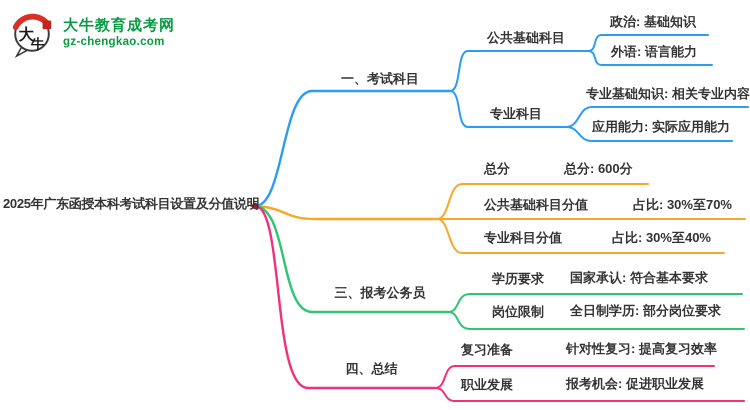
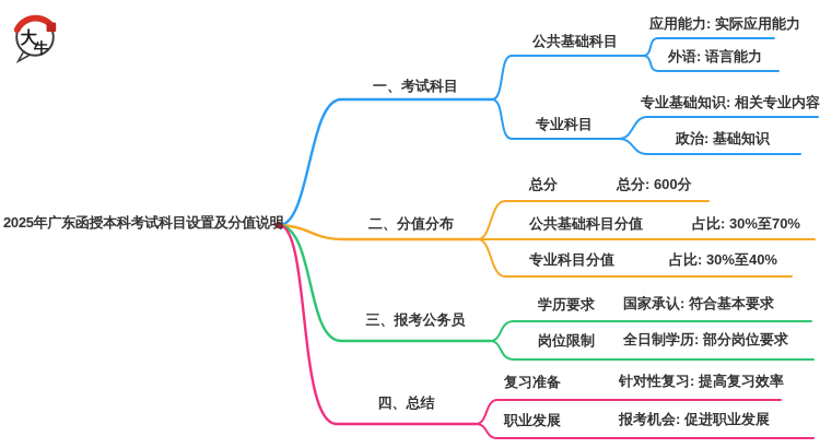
  大
  牛
- 大牛教育成考网
- gz-chengkao.com
  2025年广东函授本科考试科目设置及分值说明
  一、考试科目
  公共基础科目
- 政治: 基础知识
+ 应用能力: 实际应用能力
  外语: 语言能力
  专业科目
  专业基础知识: 相关专业内容
- 应用能力: 实际应用能力
+ 政治: 基础知识
+ 二、分值分布
  总分
  总分: 600分
  公共基础科目分值
  占比: 30%至70%
  专业科目分值
  占比: 30%至40%
  三、报考公务员
  学历要求
  国家承认: 符合基本要求
  岗位限制
  全日制学历: 部分岗位要求
  四、总结
  复习准备
  针对性复习: 提高复习效率
  职业发展
  报考机会: 促进职业发展
